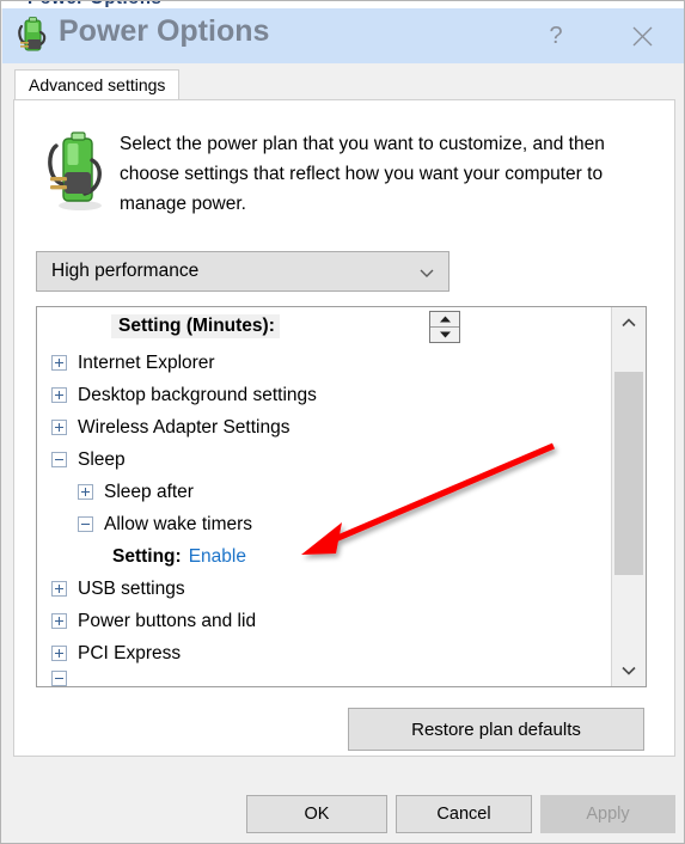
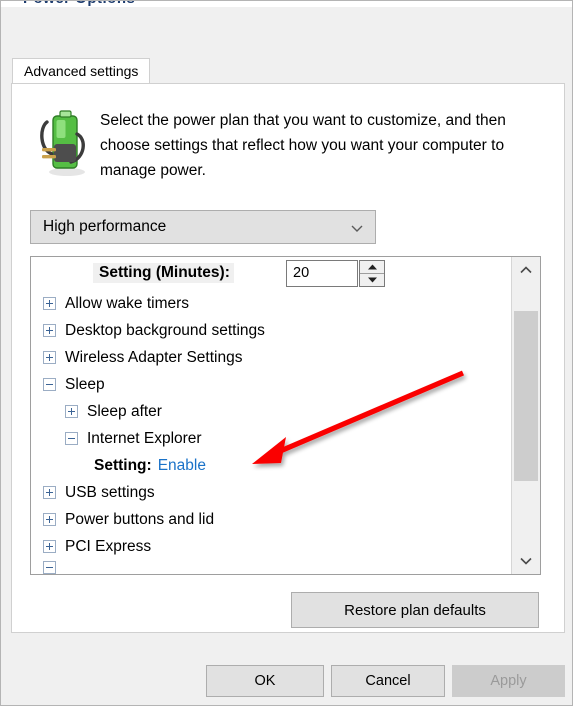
- Power Options
- ?
  Advanced settings
  Select the power plan that you want to customize, and then choose settings that reflect how you want your computer to manage power.
  High performance
  Setting (Minutes):
+ 20
- Internet Explorer
+ Allow wake timers
  Desktop background settings
  Wireless Adapter Settings
  Sleep
  Sleep after
- Allow wake timers
+ Internet Explorer
  Setting:
  Enable
  USB settings
  Power buttons and lid
  PCI Express
  Restore plan defaults
  OK
  Cancel
  Apply
